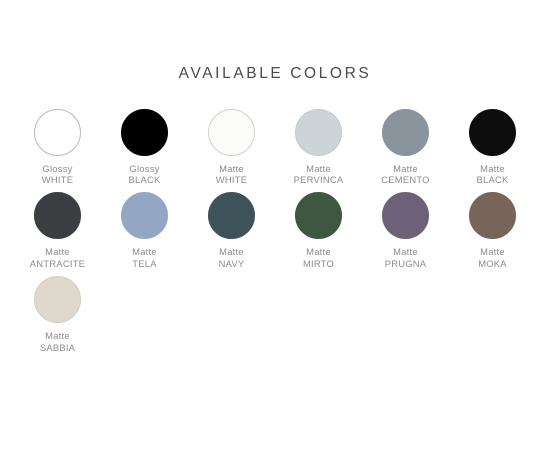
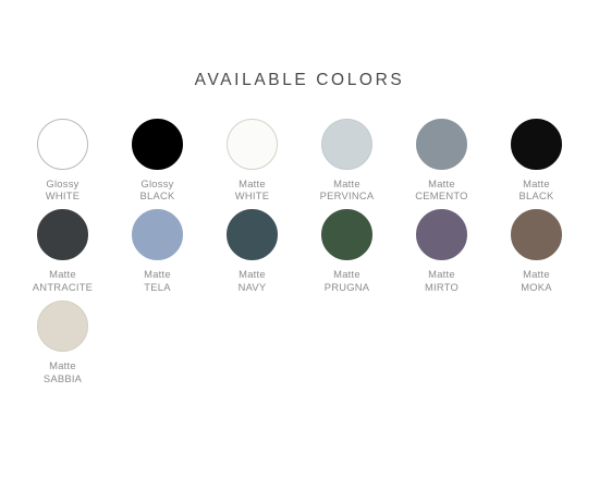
  AVAILABLE COLORS
  Glossy
  WHITE
  Glossy
  BLACK
  Matte
  WHITE
  Matte
  PERVINCA
  Matte
  CEMENTO
  Matte
  BLACK
  Matte
  ANTRACITE
  Matte
  TELA
  Matte
  NAVY
  Matte
- MIRTO
+ PRUGNA
  Matte
- PRUGNA
+ MIRTO
  Matte
  MOKA
  Matte
  SABBIA
